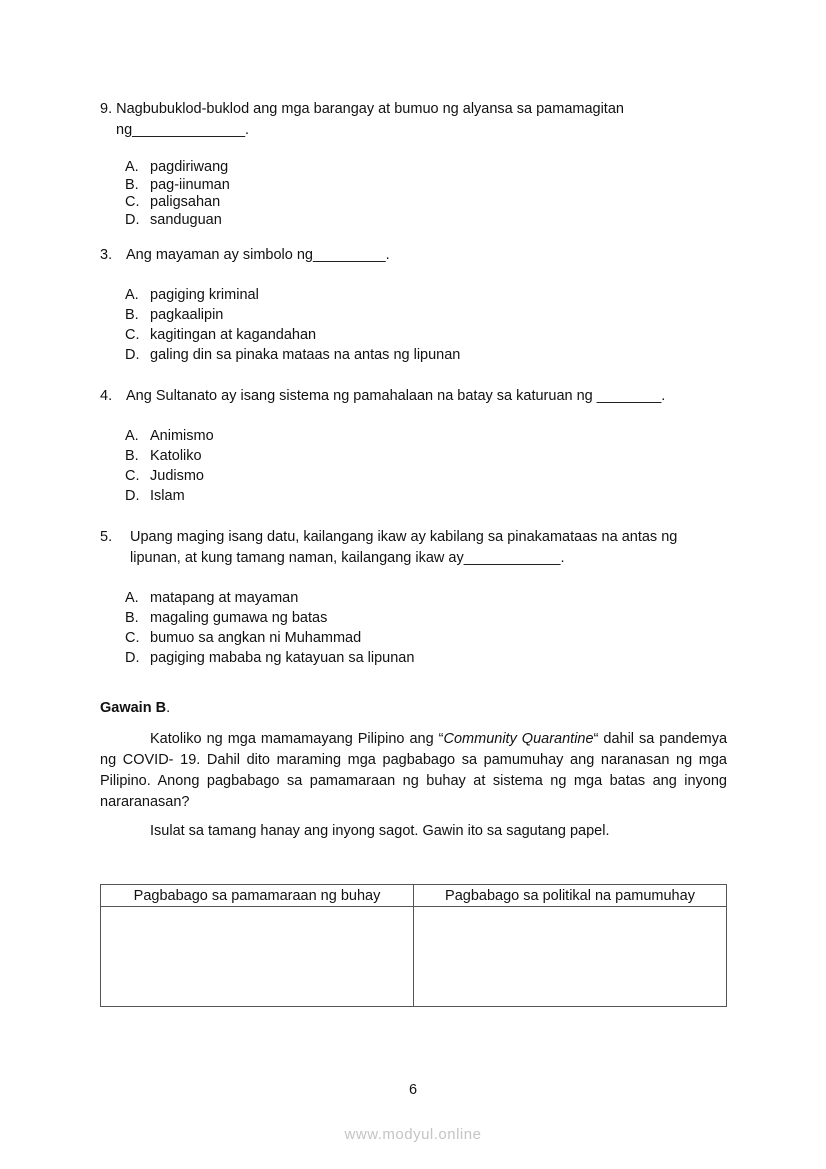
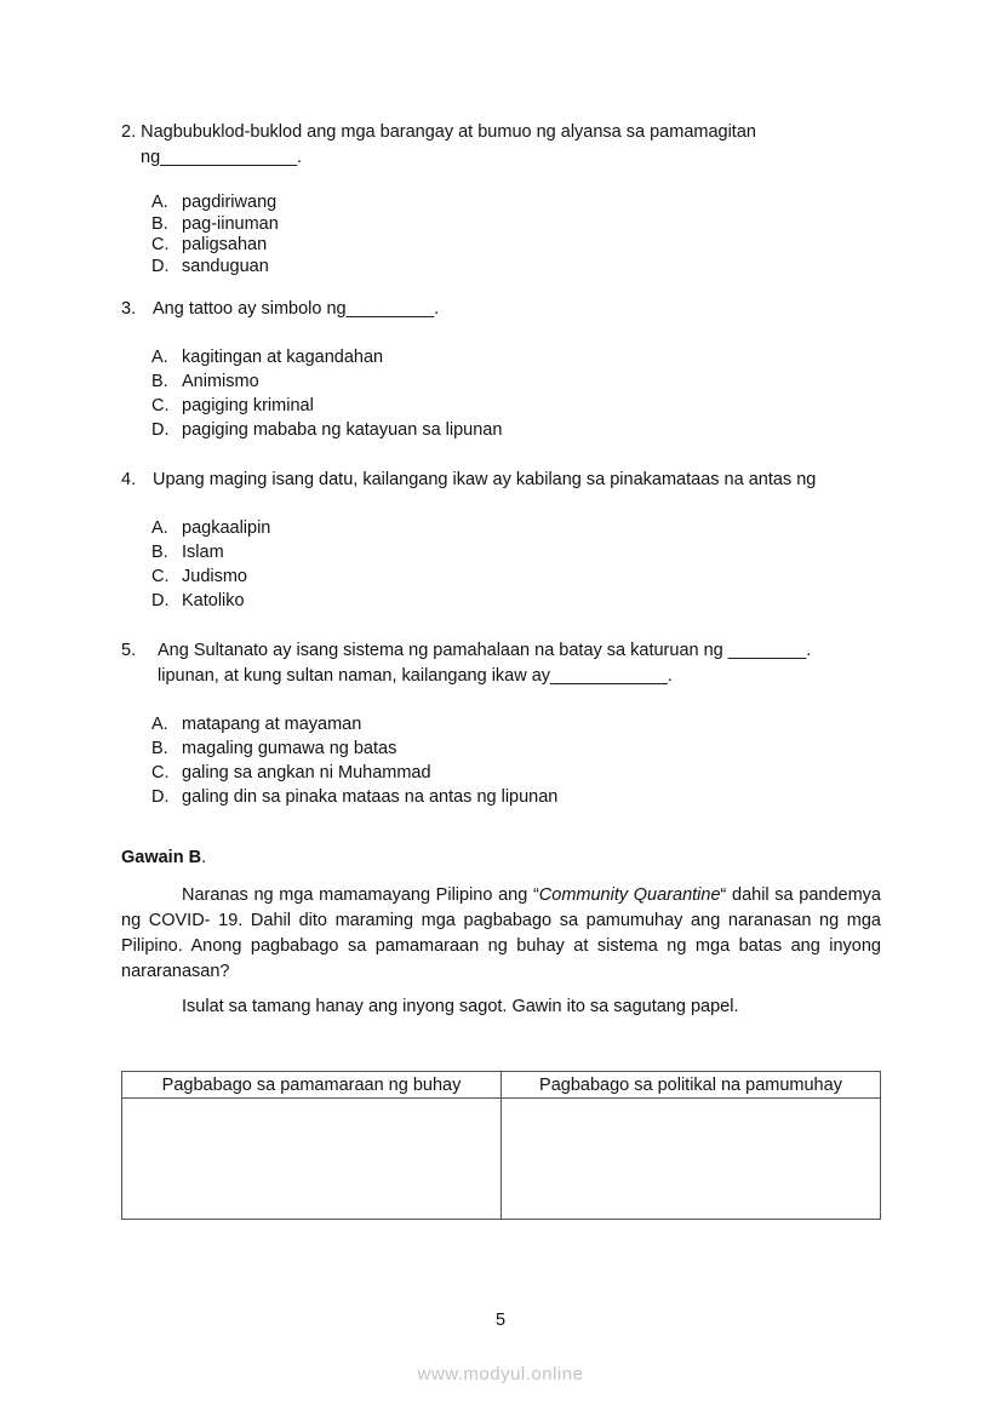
- 9. Nagbubuklod-buklod ang mga barangay at bumuo ng alyansa sa pamamagitan
+ 2. Nagbubuklod-buklod ang mga barangay at bumuo ng alyansa sa pamamagitan
  ng______________.
  A. pagdiriwang
  B. pag-iinuman
  C. paligsahan
  D. sanduguan
- 3. Ang mayaman ay simbolo ng_________.
+ 3. Ang tattoo ay simbolo ng_________.
- A. pagiging kriminal
+ A. kagitingan at kagandahan
- B. pagkaalipin
+ B. Animismo
- C. kagitingan at kagandahan
+ C. pagiging kriminal
- D. galing din sa pinaka mataas na antas ng lipunan
+ D. pagiging mababa ng katayuan sa lipunan
- 4. Ang Sultanato ay isang sistema ng pamahalaan na batay sa katuruan ng ________.
+ 4. Upang maging isang datu, kailangang ikaw ay kabilang sa pinakamataas na antas ng
- A. Animismo
+ A. pagkaalipin
- B. Katoliko
+ B. Islam
  C. Judismo
- D. Islam
+ D. Katoliko
- 5. Upang maging isang datu, kailangang ikaw ay kabilang sa pinakamataas na antas ng
+ 5. Ang Sultanato ay isang sistema ng pamahalaan na batay sa katuruan ng ________.
- lipunan, at kung tamang naman, kailangang ikaw ay____________.
+ lipunan, at kung sultan naman, kailangang ikaw ay____________.
  A. matapang at mayaman
  B. magaling gumawa ng batas
- C. bumuo sa angkan ni Muhammad
+ C. galing sa angkan ni Muhammad
- D. pagiging mababa ng katayuan sa lipunan
+ D. galing din sa pinaka mataas na antas ng lipunan
  Gawain B.
- Katoliko ng mga mamamayang Pilipino ang “Community Quarantine“ dahil sa pandemya ng COVID- 19. Dahil dito maraming mga pagbabago sa pamumuhay ang naranasan ng mga Pilipino. Anong pagbabago sa pamamaraan ng buhay at sistema ng mga batas ang inyong nararanasan?
+ Naranas ng mga mamamayang Pilipino ang “Community Quarantine“ dahil sa pandemya ng COVID- 19. Dahil dito maraming mga pagbabago sa pamumuhay ang naranasan ng mga Pilipino. Anong pagbabago sa pamamaraan ng buhay at sistema ng mga batas ang inyong nararanasan?
  Isulat sa tamang hanay ang inyong sagot. Gawin ito sa sagutang papel.
  Pagbabago sa pamamaraan ng buhay	Pagbabago sa politikal na pamumuhay
- 6
+ 5
  www.modyul.online
